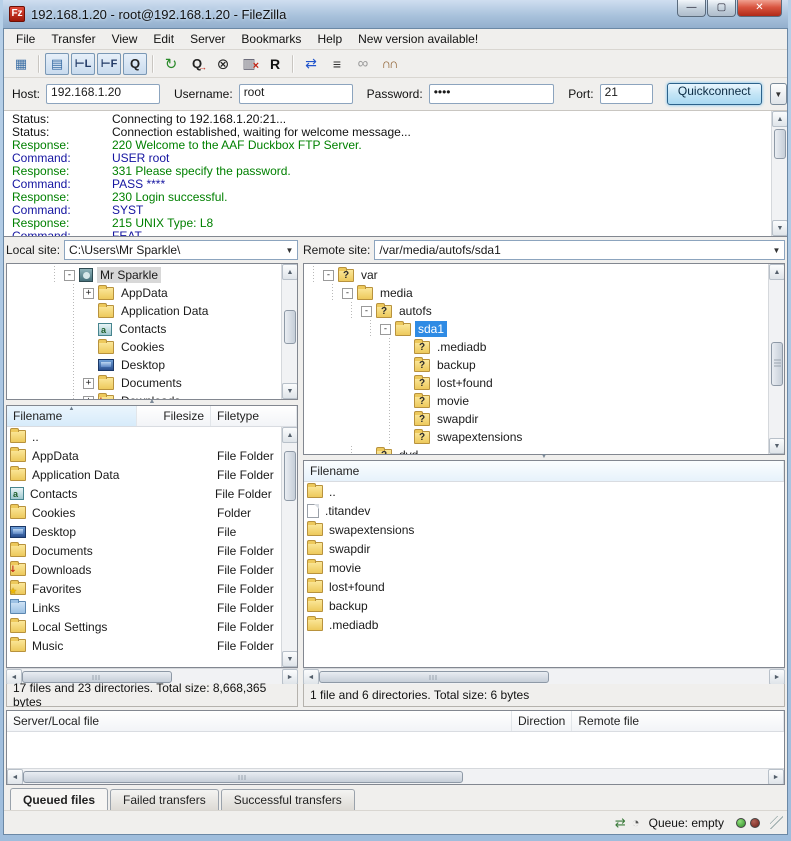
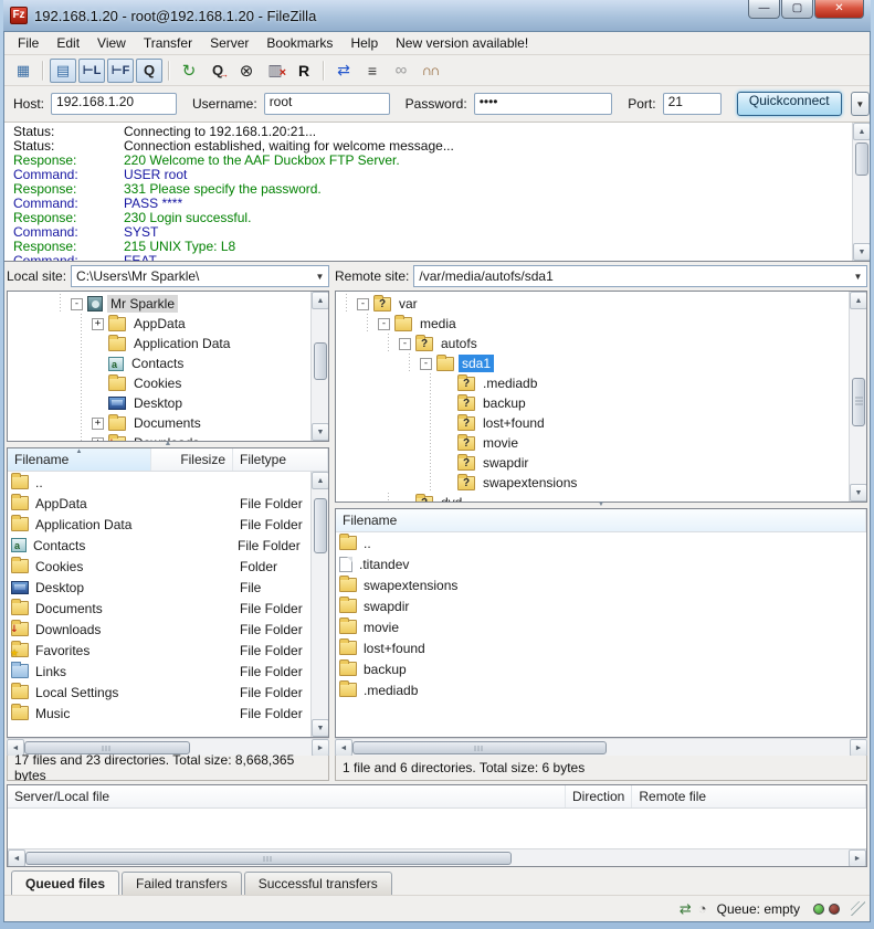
  Fz
  192.168.1.20 - root@192.168.1.20 - FileZilla
  —
  ▢
  ✕
  File
- Transfer
+ Edit
  View
- Edit
+ Transfer
  Server
  Bookmarks
  Help
  New version available!
  ▦
  ▤
  ⊢L
  ⊢F
  Q
  ↻
  Q
  →
  ⊗
  ▥
  ×
  R
  ⇄
  ≡
  ∞
  ∩∩
  Host:
  192.168.1.20
  Username:
  root
  Password:
  ••••
  Port:
  21
  Quickconnect
  ▼
  Status:
  Connecting to 192.168.1.20:21...
  Status:
  Connection established, waiting for welcome message...
  Response:
  220 Welcome to the AAF Duckbox FTP Server.
  Command:
  USER root
  Response:
  331 Please specify the password.
  Command:
  PASS ****
  Response:
  230 Login successful.
  Command:
  SYST
  Response:
  215 UNIX Type: L8
  Local site:
  C:\Users\Mr Sparkle\
  ▼
  -
  Mr Sparkle
  +
  AppData
  Application Data
  Contacts
  Cookies
  Desktop
  +
  Documents
  Filename
  Filesize
  Filetype
  ..
  AppData
  File Folder
  Application Data
  File Folder
  Contacts
  File Folder
  Cookies
  Folder
  Desktop
  File
  Documents
  File Folder
  Downloads
  File Folder
  Favorites
  File Folder
  Links
  File Folder
  Local Settings
  File Folder
  Music
  File Folder
  17 files and 23 directories. Total size: 8,668,365 bytes
  Remote site:
  /var/media/autofs/sda1
  ▼
  -
  var
  -
  media
  -
  autofs
  -
  sda1
  .mediadb
  backup
  lost+found
  movie
  swapdir
  swapextensions
  Filename
  ..
  .titandev
  swapextensions
  swapdir
  movie
  lost+found
  backup
  .mediadb
  1 file and 6 directories. Total size: 6 bytes
  Server/Local file
  Direction
  Remote file
  Queued files
  Failed transfers
  Successful transfers
  ⇄
  ◔
  Queue: empty
